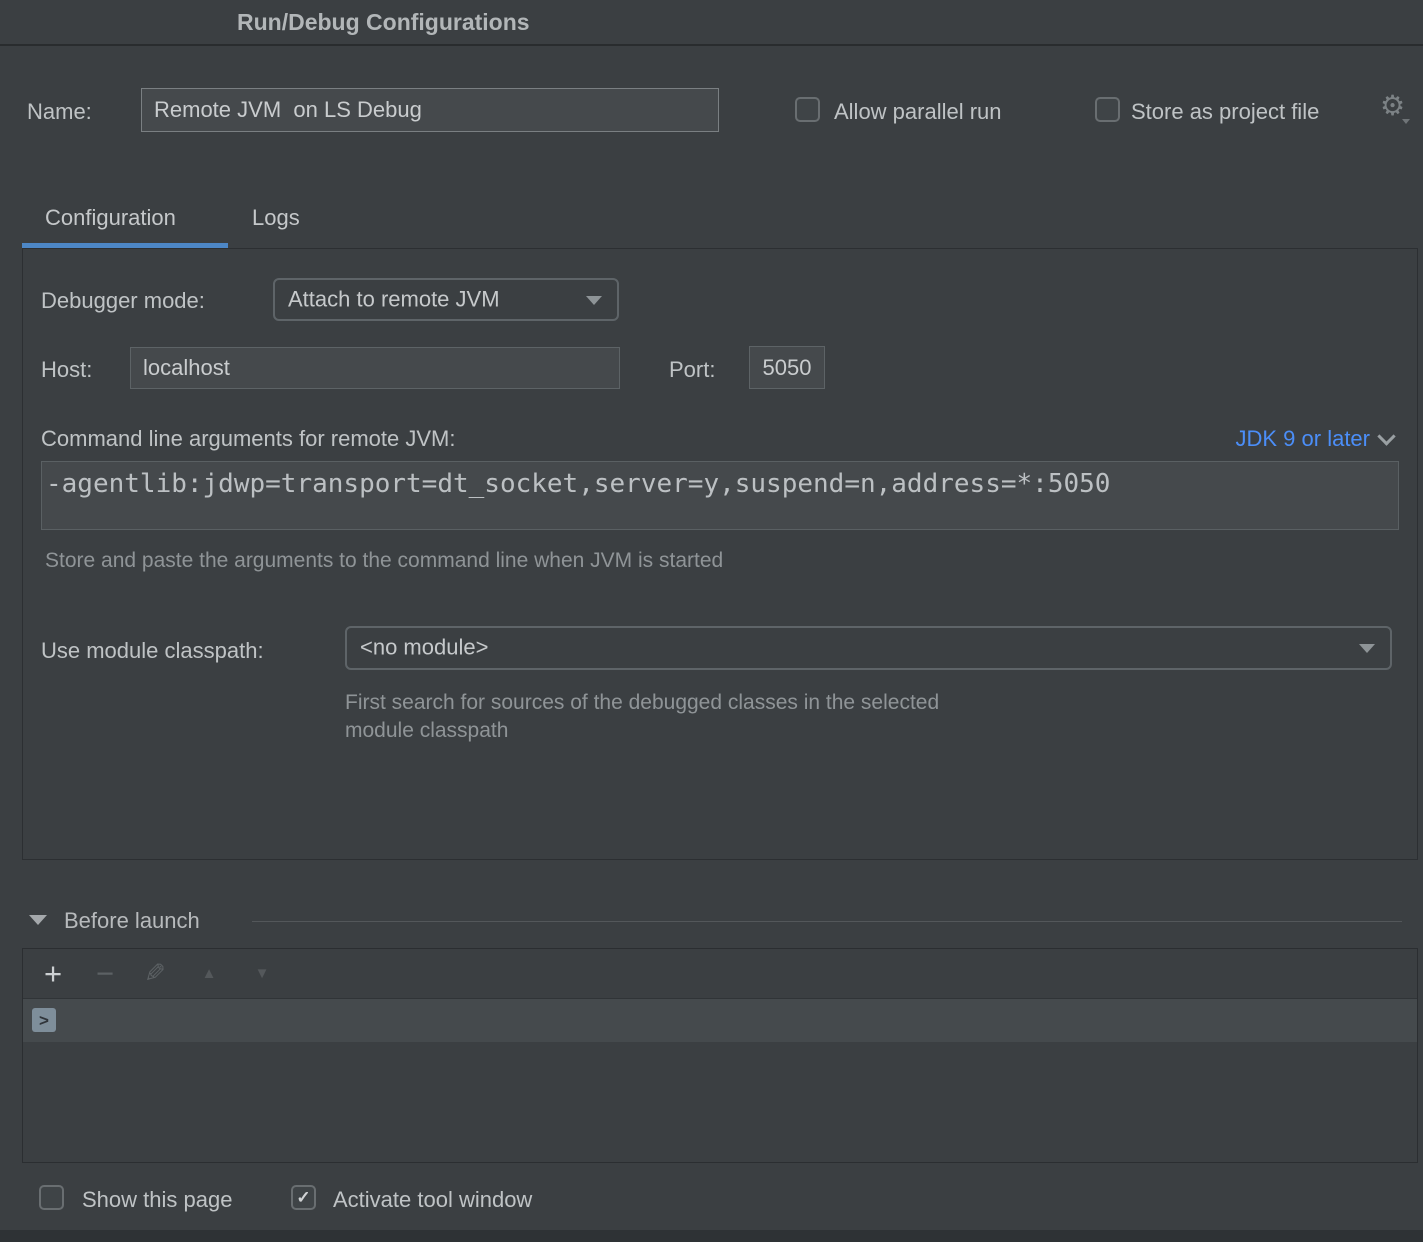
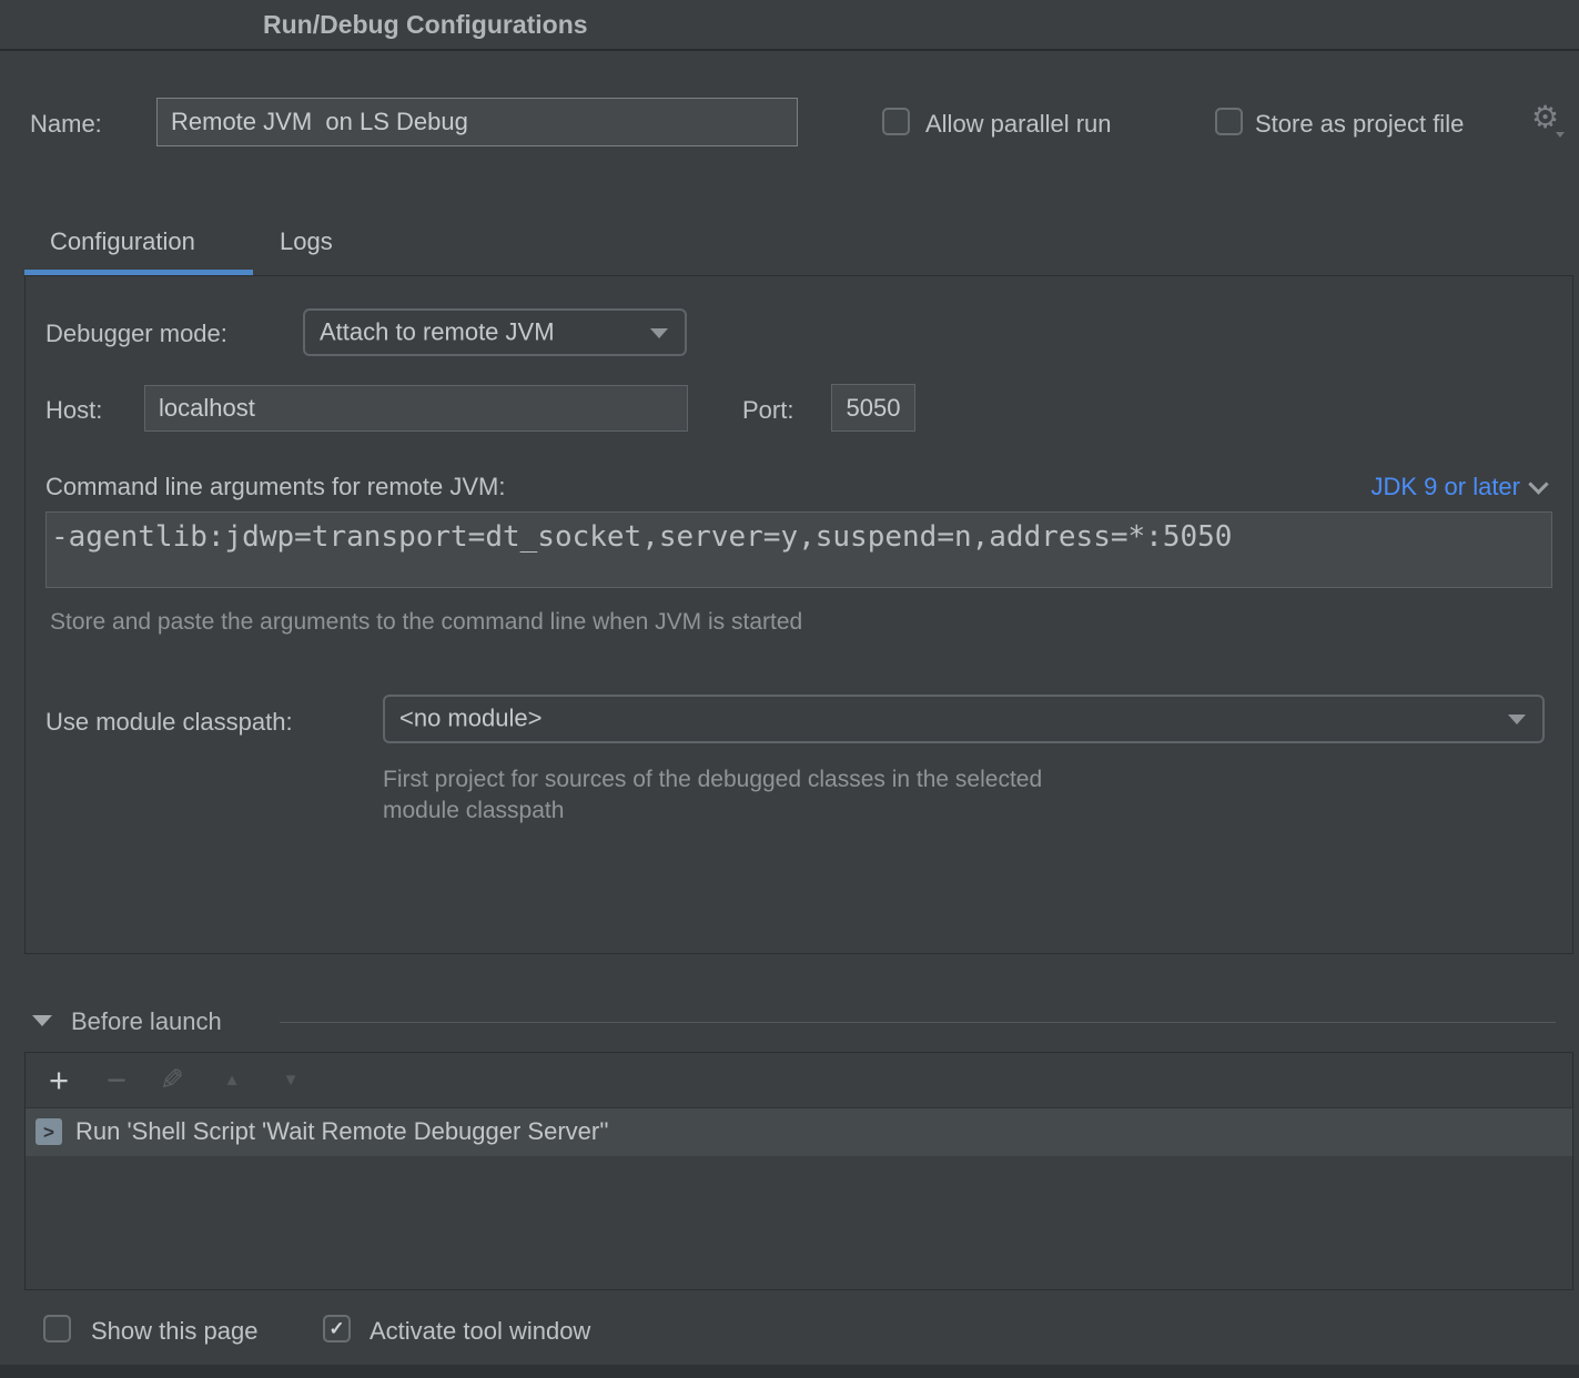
  Run/Debug Configurations
  Name:
  Remote JVM on LS Debug
  Allow parallel run
  Store as project file
  ⚙
  Configuration
  Logs
  Debugger mode:
  Attach to remote JVM
  Host:
  localhost
  Port:
  5050
  Command line arguments for remote JVM:
  JDK 9 or later
  -agentlib:jdwp=transport=dt_socket,server=y,suspend=n,address=*:5050
  Store and paste the arguments to the command line when JVM is started
  Use module classpath:
  <no module>
- First search for sources of the debugged classes in the selected
+ First project for sources of the debugged classes in the selected
  module classpath
  Before launch
  +
  −
  ▲
  ▼
  >
+ Run 'Shell Script 'Wait Remote Debugger Server''
  Show this page
  ✓
  Activate tool window
